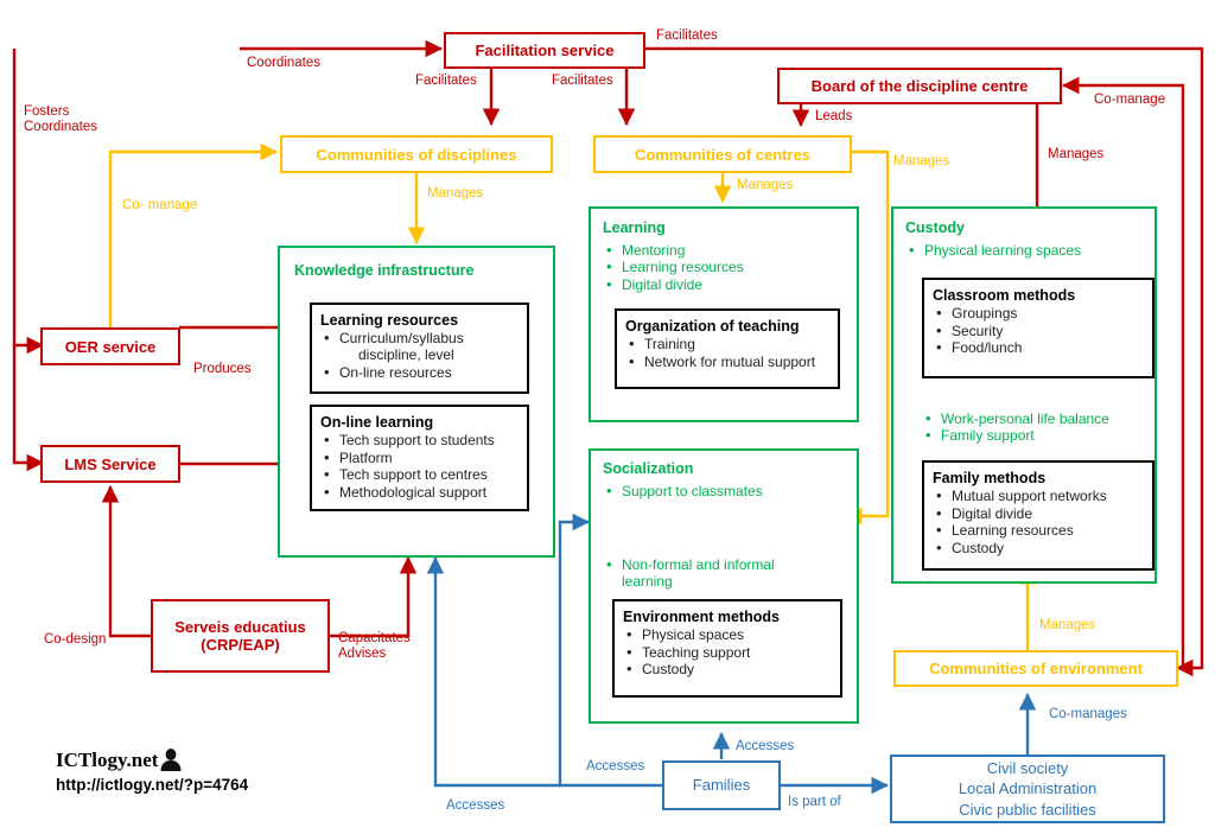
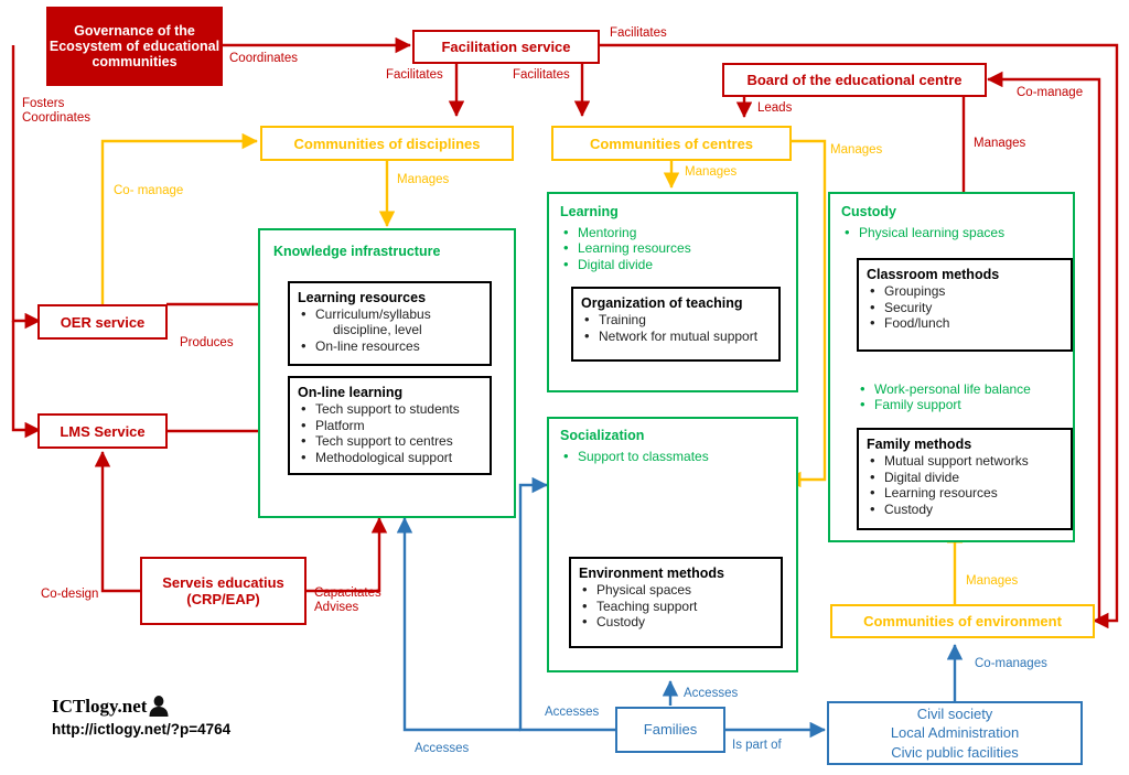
+ Governance of the Ecosystem of educational communities
  Facilitation service
- Board of the discipline centre
+ Board of the educational centre
  OER service
  LMS Service
  Serveis educatius
  (CRP/EAP)
  Communities of disciplines
  Communities of centres
  Communities of environment
  Knowledge infrastructure
  Learning resources
  Curriculum/syllabus
  discipline, level
  On-line resources
  On-line learning
  Tech support to students
  Platform
  Tech support to centres
  Methodological support
  Learning
  Mentoring
  Learning resources
  Digital divide
  Organization of teaching
  Training
  Network for mutual support
  Custody
  Physical learning spaces
  Classroom methods
  Groupings
  Security
  Food/lunch
  Work-personal life balance
  Family support
  Family methods
  Mutual support networks
  Digital divide
  Learning resources
  Custody
  Socialization
  Support to classmates
- Non-formal and informal
- learning
  Environment methods
  Physical spaces
  Teaching support
  Custody
  Families
  Civil society
  Local Administration
  Civic public facilities
  Coordinates
  Facilitates
  Facilitates
  Facilitates
  Fosters
  Coordinates
  Co- manage
  Co-manage
  Leads
  Manages
  Manages
  Manages
  Manages
  Manages
  Produces
  Co-design
  Capacitates
  Advises
  Accesses
  Accesses
  Accesses
  Is part of
  Co-manages
  ICTlogy.net
  http://ictlogy.net/?p=4764
